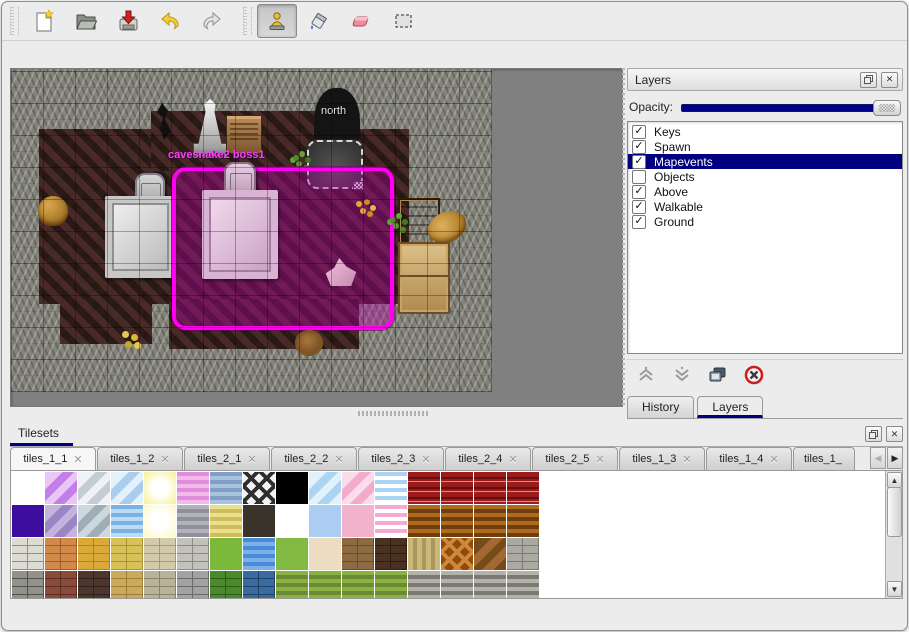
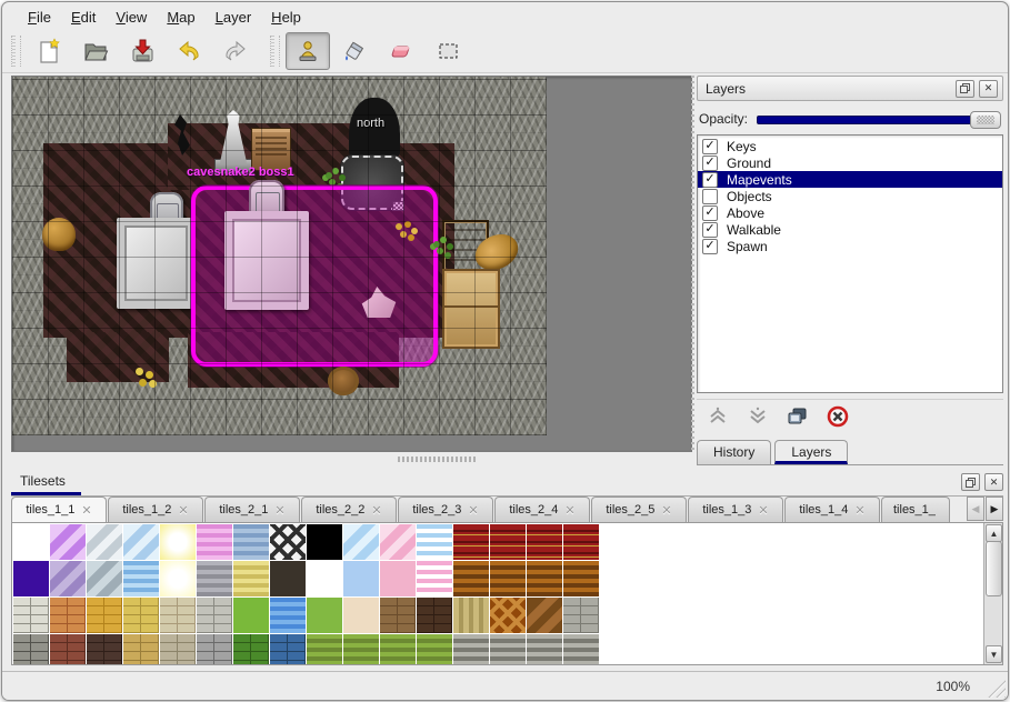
+ File
+ Edit
+ View
+ Map
+ Layer
+ Help
  cavesnake2 boss1
  Layers
  ✕
  Opacity:
  ✓
  Keys
  ✓
- Spawn
+ Ground
  ✓
  Mapevents
  Objects
  ✓
  Above
  ✓
  Walkable
  ✓
- Ground
+ Spawn
  History
  Layers
  Tilesets
  ✕
  tiles_1_1
  ✕
  tiles_1_2
  ✕
  tiles_2_1
  ✕
  tiles_2_2
  ✕
  tiles_2_3
  ✕
  tiles_2_4
  ✕
  tiles_2_5
  ✕
  tiles_1_3
  ✕
  tiles_1_4
  ✕
  tiles_1_
  ◀
  ▶
  ▲
  ▼
+ 100%
